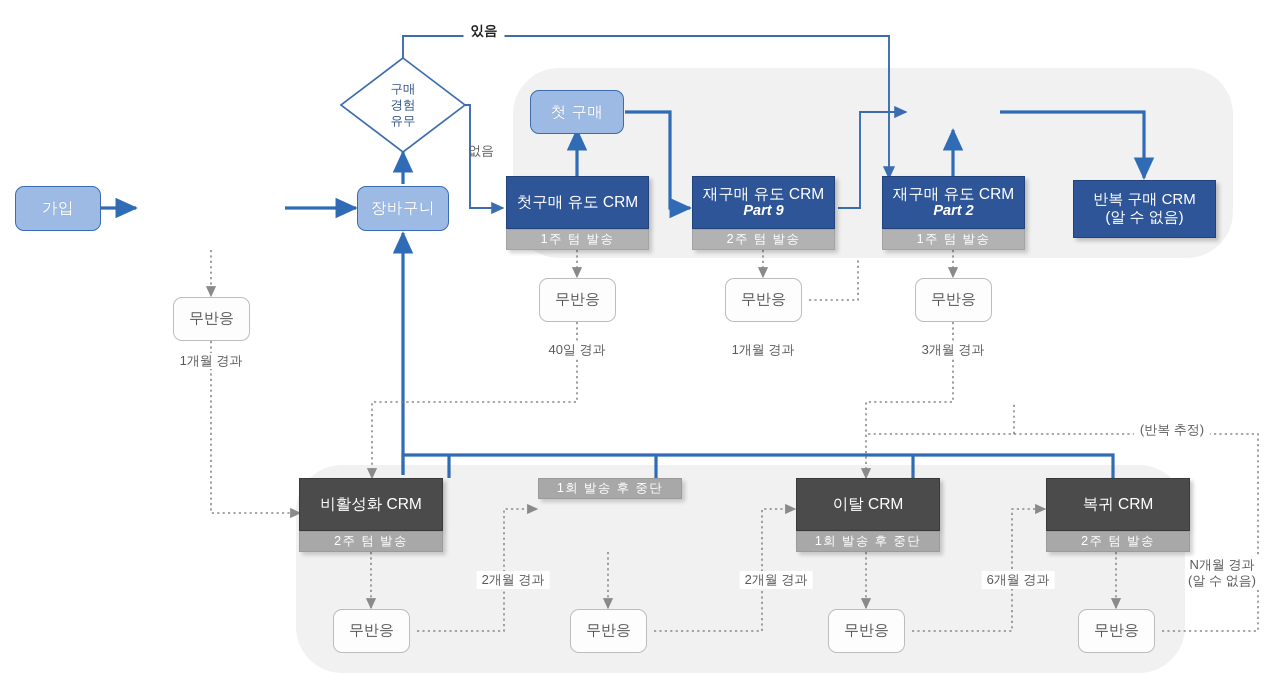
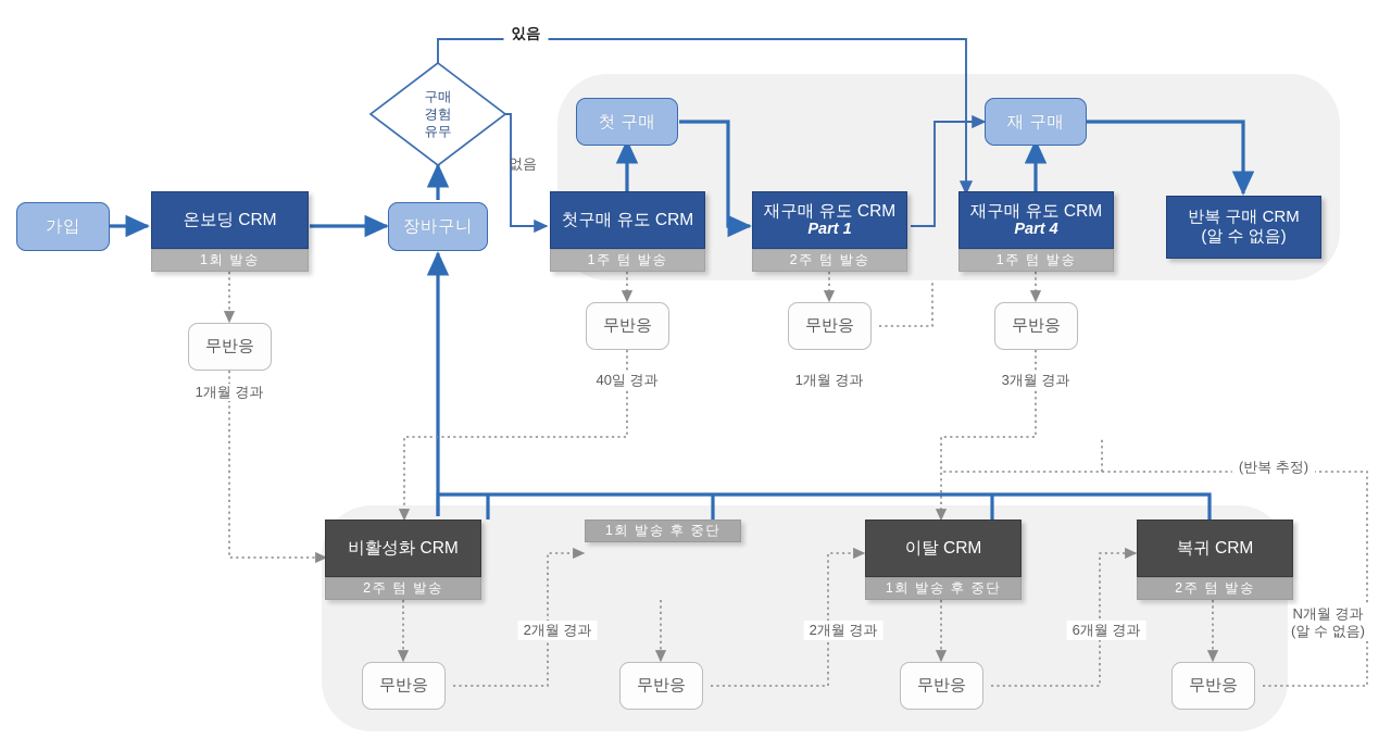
  가입
  장바구니
  첫 구매
+ 재 구매
  구매
  경험
  유무
+ 온보딩 CRM
+ 1회 발송
  첫구매 유도 CRM
  1주 텀 발송
  재구매 유도 CRM
- Part 9
+ Part 1
  2주 텀 발송
  재구매 유도 CRM
- Part 2
+ Part 4
  1주 텀 발송
  반복 구매 CRM
  (알 수 없음)
  비활성화 CRM
  2주 텀 발송
  1회 발송 후 중단
  이탈 CRM
  1회 발송 후 중단
  복귀 CRM
  2주 텀 발송
  무반응
  무반응
  무반응
  무반응
  무반응
  무반응
  무반응
  무반응
  있음
  없음
  1개월 경과
  40일 경과
  1개월 경과
  3개월 경과
  2개월 경과
  2개월 경과
  6개월 경과
  N개월 경과
  (알 수 없음)
  (반복 추정)
